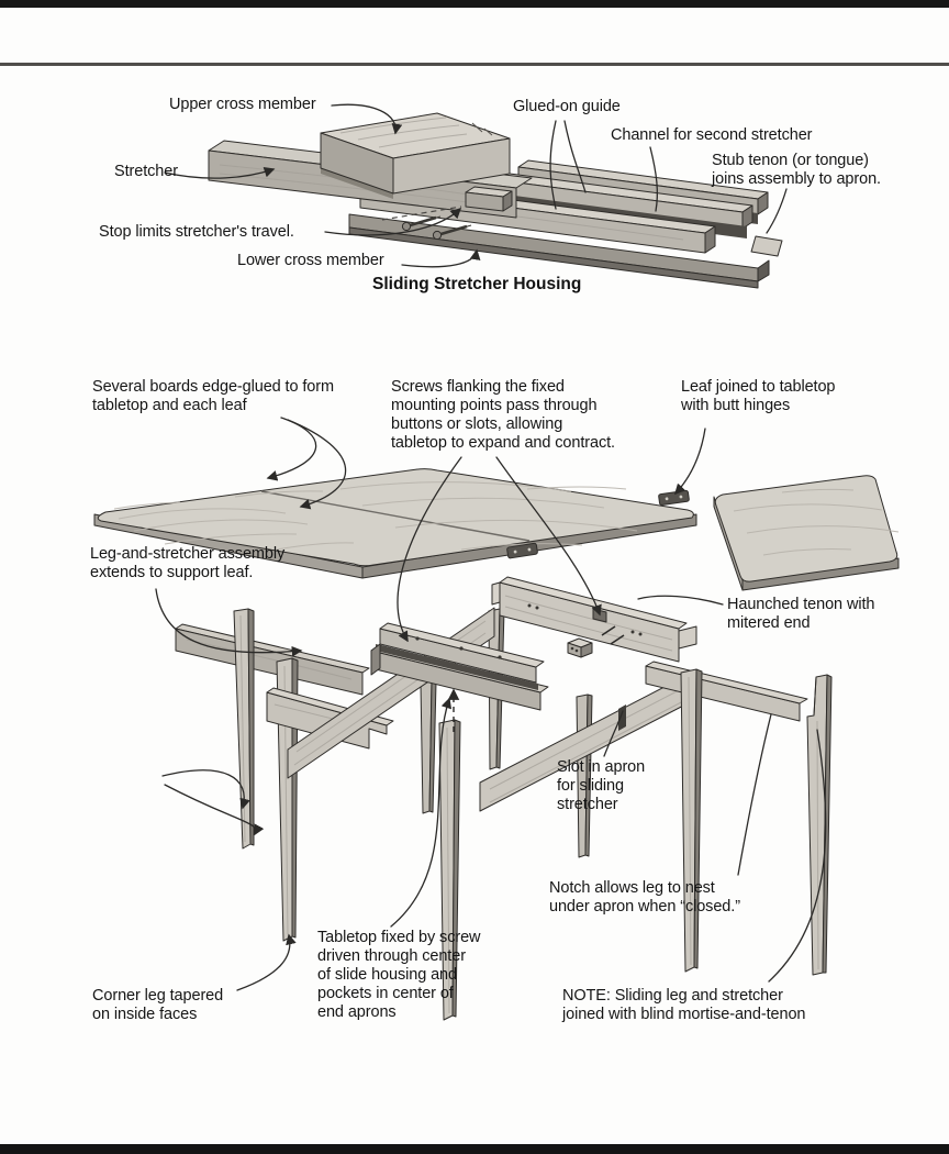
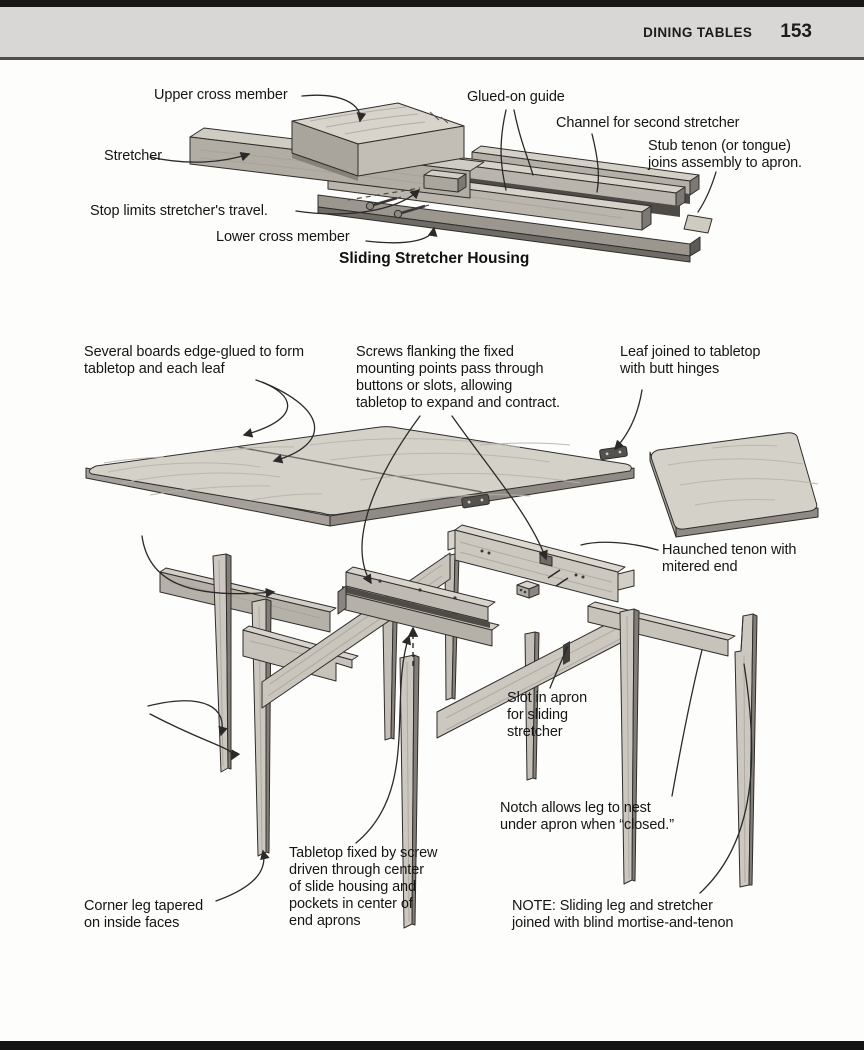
+ DINING TABLES
+ 153
  Upper cross member
  Glued-on guide
  Channel for second stretcher
  Stub tenon (or tongue)
  joins assembly to apron.
  Stretcher
  Stop limits stretcher's travel.
  Lower cross member
  Sliding Stretcher Housing
  Several boards edge-glued to form
  tabletop and each leaf
  Screws flanking the fixed
  mounting points pass through
  buttons or slots, allowing
  tabletop to expand and contract.
  Leaf joined to tabletop
  with butt hinges
- Leg-and-stretcher assembly
- extends to support leaf.
  Haunched tenon with
  mitered end
  Slot in apron
  for sliding
  stretcher
  Notch allows leg to nest
  under apron when “closed.”
  Tabletop fixed by screw
  driven through center
  of slide housing and
  pockets in center of
  end aprons
  Corner leg tapered
  on inside faces
  NOTE: Sliding leg and stretcher
  joined with blind mortise-and-tenon
